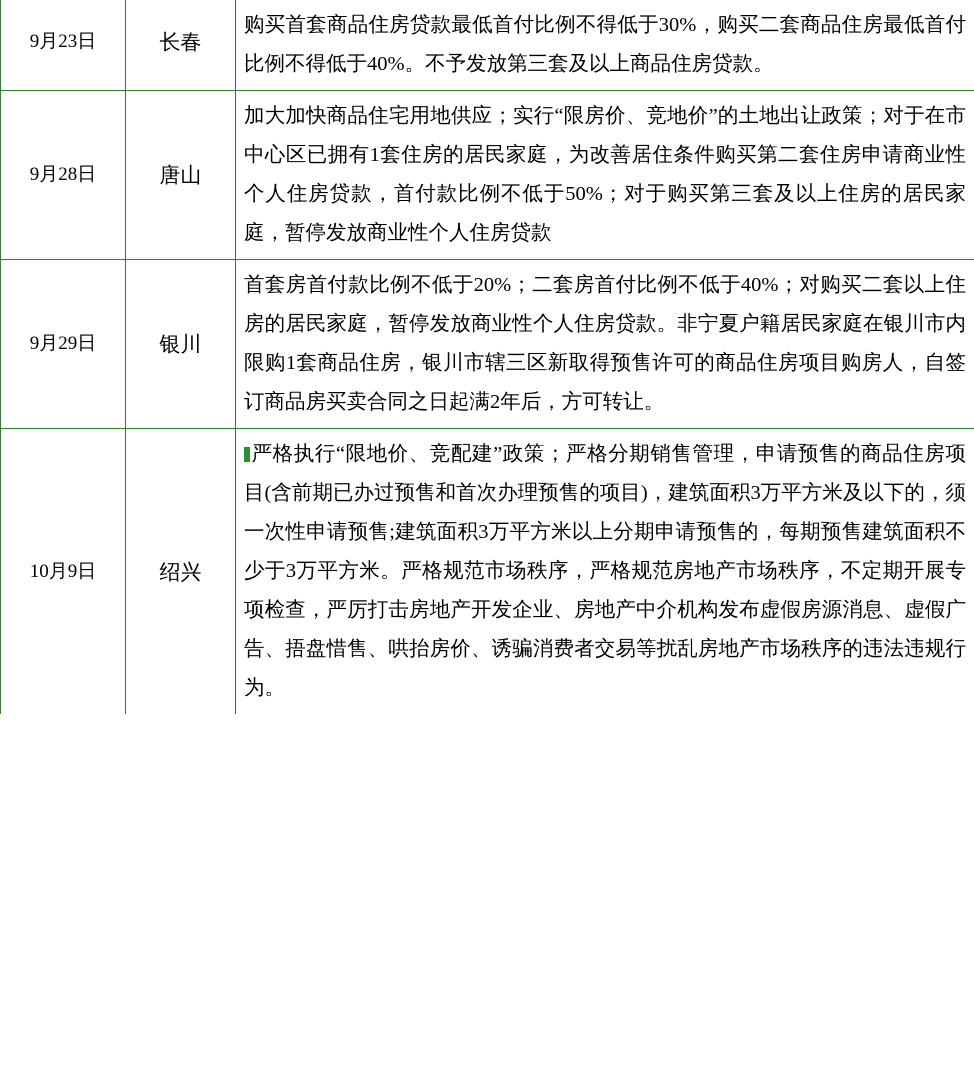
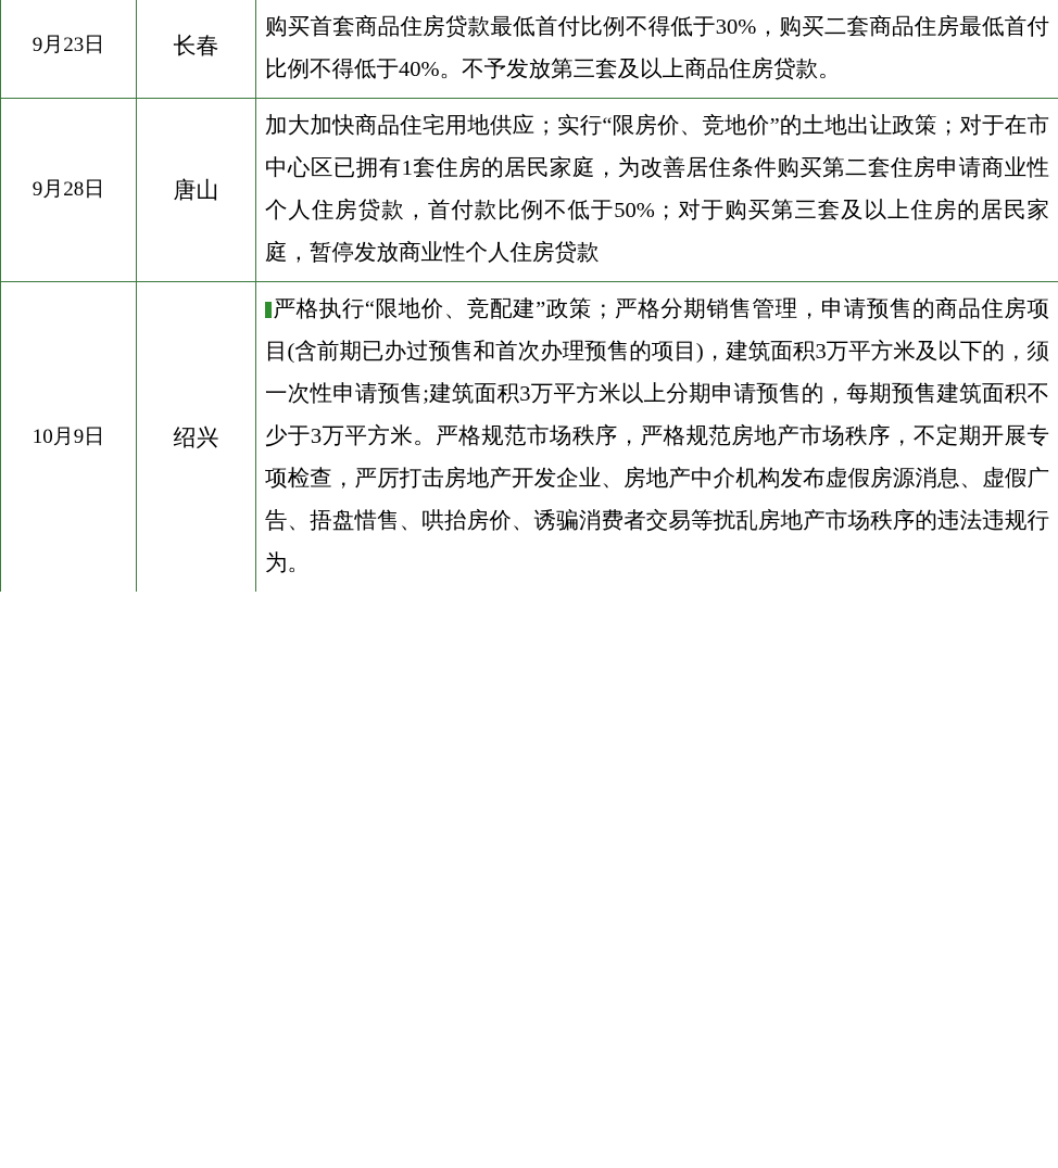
  9月23日	长春	购买首套商品住房贷款最低首付比例不得低于30%，购买二套商品住房最低首付比例不得低于40%。不予发放第三套及以上商品住房贷款。
  9月28日	唐山	加大加快商品住宅用地供应；实行“限房价、竞地价”的土地出让政策；对于在市中心区已拥有1套住房的居民家庭，为改善居住条件购买第二套住房申请商业性个人住房贷款，首付款比例不低于50%；对于购买第三套及以上住房的居民家庭，暂停发放商业性个人住房贷款
- 9月29日	银川	首套房首付款比例不低于20%；二套房首付比例不低于40%；对购买二套以上住房的居民家庭，暂停发放商业性个人住房贷款。非宁夏户籍居民家庭在银川市内限购1套商品住房，银川市辖三区新取得预售许可的商品住房项目购房人，自签订商品房买卖合同之日起满2年后，方可转让。
  10月9日	绍兴	严格执行“限地价、竞配建”政策；严格分期销售管理，申请预售的商品住房项目(含前期已办过预售和首次办理预售的项目)，建筑面积3万平方米及以下的，须一次性申请预售;建筑面积3万平方米以上分期申请预售的，每期预售建筑面积不少于3万平方米。严格规范市场秩序，严格规范房地产市场秩序，不定期开展专项检查，严厉打击房地产开发企业、房地产中介机构发布虚假房源消息、虚假广告、捂盘惜售、哄抬房价、诱骗消费者交易等扰乱房地产市场秩序的违法违规行为。
